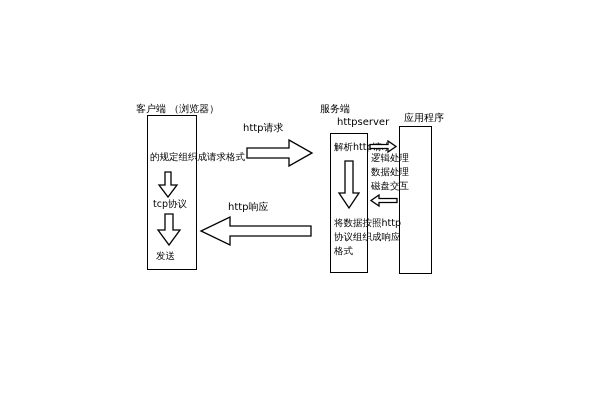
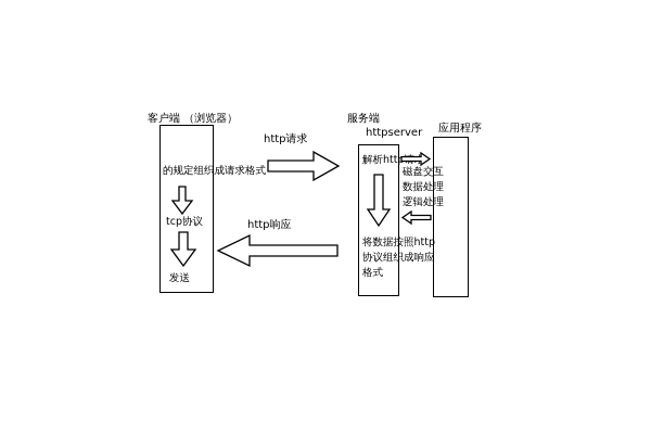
  客户端 （浏览器）
  的规定组织成请求格式
  tcp协议
  发送
  http请求
  http响应
  服务端
  httpserver
  将数据按照http
  协议组织成响应
  格式
  应用程序
- 逻辑处理
+ 磁盘交互
  数据处理
- 磁盘交互
+ 逻辑处理
